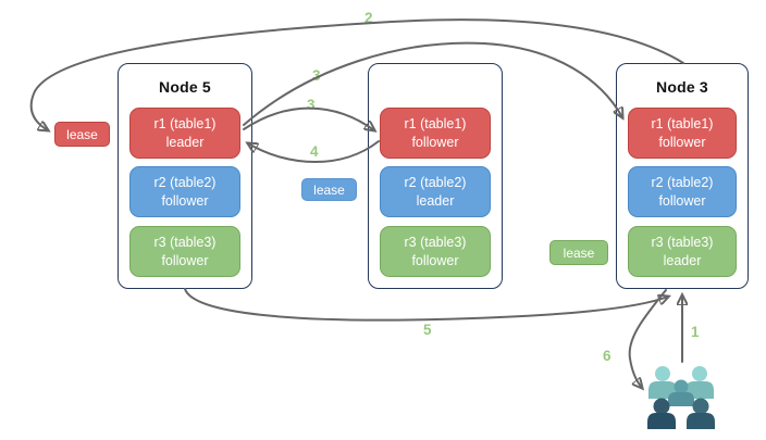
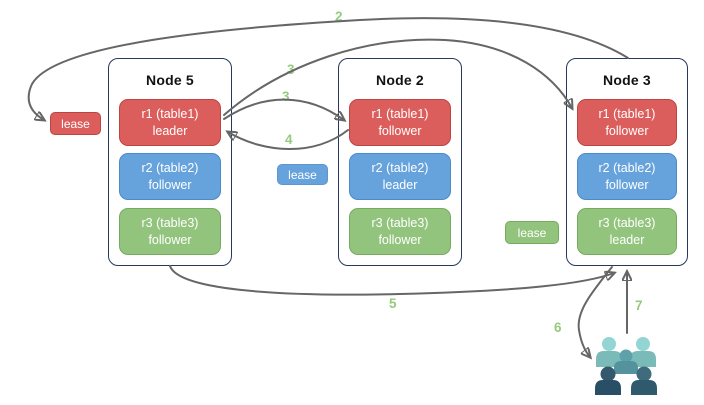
  Node 5
  r1 (table1)
  leader
  r2 (table2)
  follower
  r3 (table3)
  follower
+ Node 2
  r1 (table1)
  follower
  r2 (table2)
  leader
  r3 (table3)
  follower
  Node 3
  r1 (table1)
  follower
  r2 (table2)
  follower
  r3 (table3)
  leader
  lease
  lease
  lease
- 1
+ 7
  2
  3
  3
  4
  5
  6
